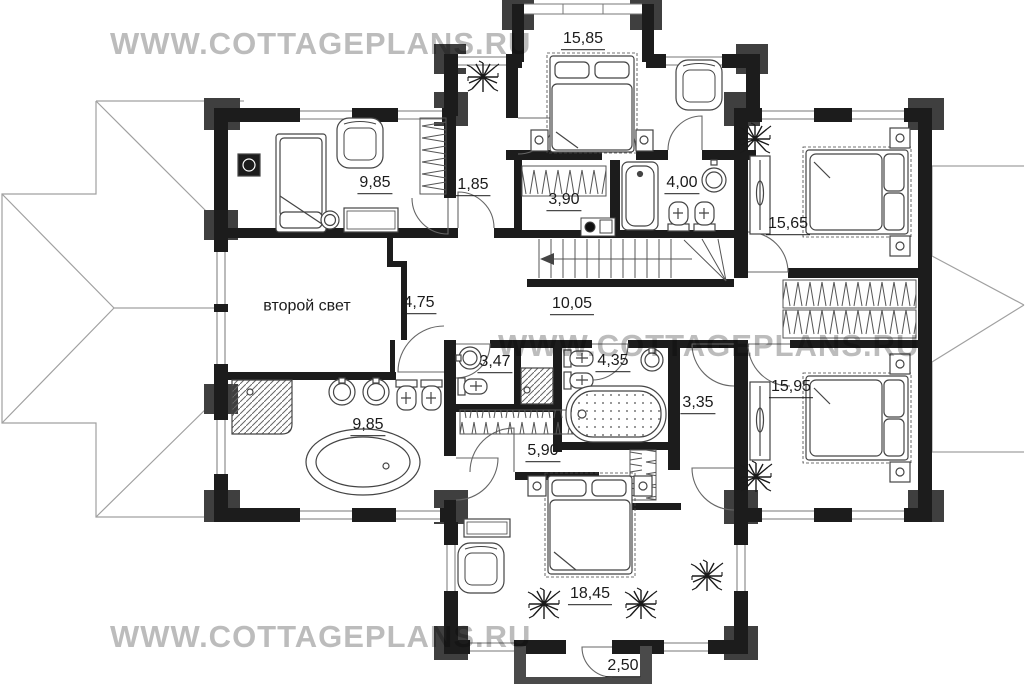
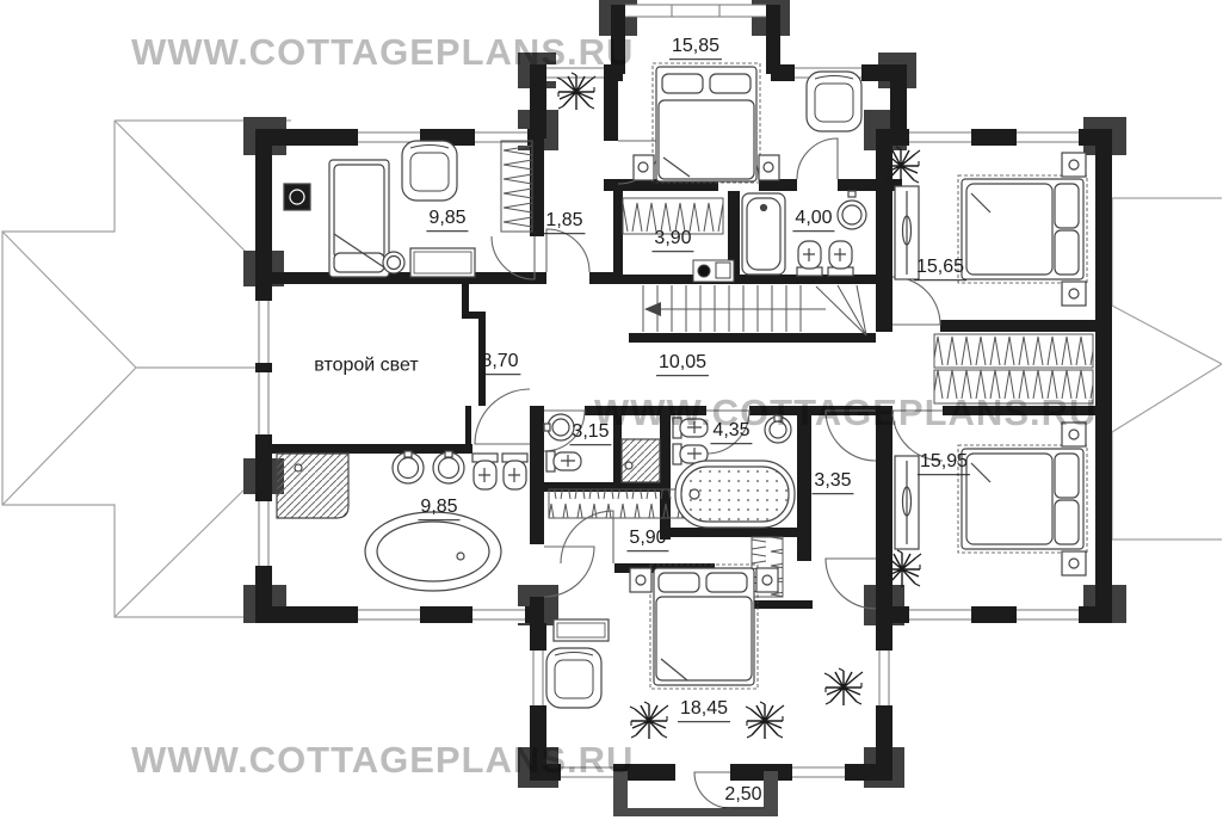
  15,85
  9,85
  1,85
  3,90
  4,00
  15,65
  второй свет
- 4,75
+ 8,70
  10,05
- 3,47
+ 3,15
  4,35
  3,35
  9,85
  5,90
  15,95
  18,45
  2,50
  WWW.COTTAGEPLANS.RU
  WWW.COTTAGEPLANS.RU
  WWW.COTTAGEPLANS.RU
